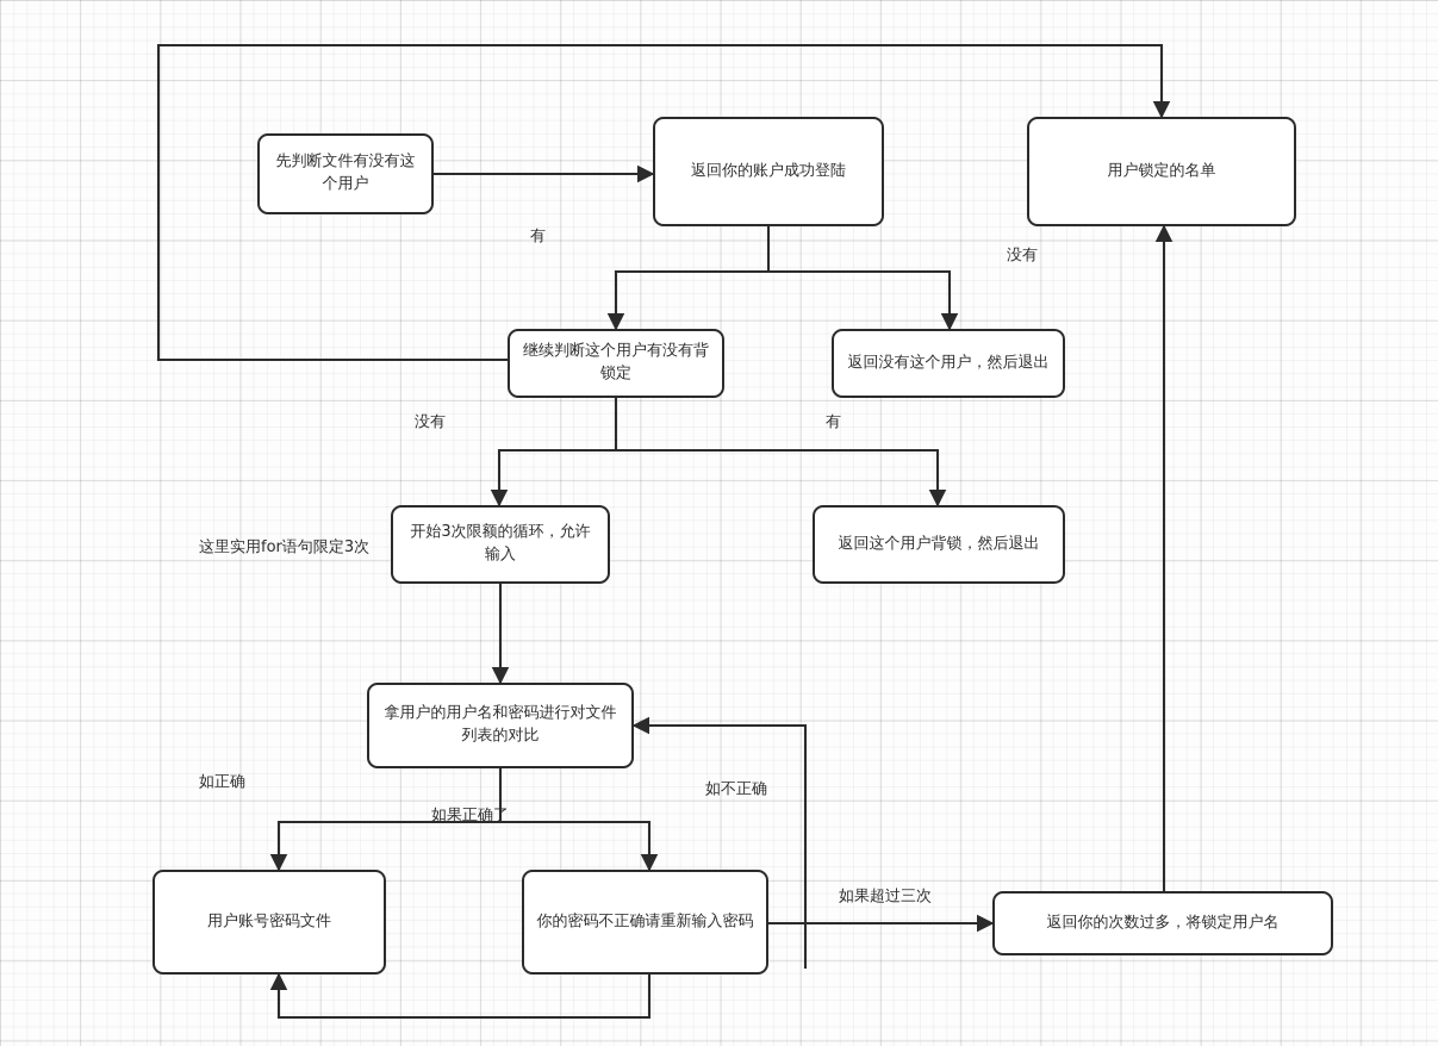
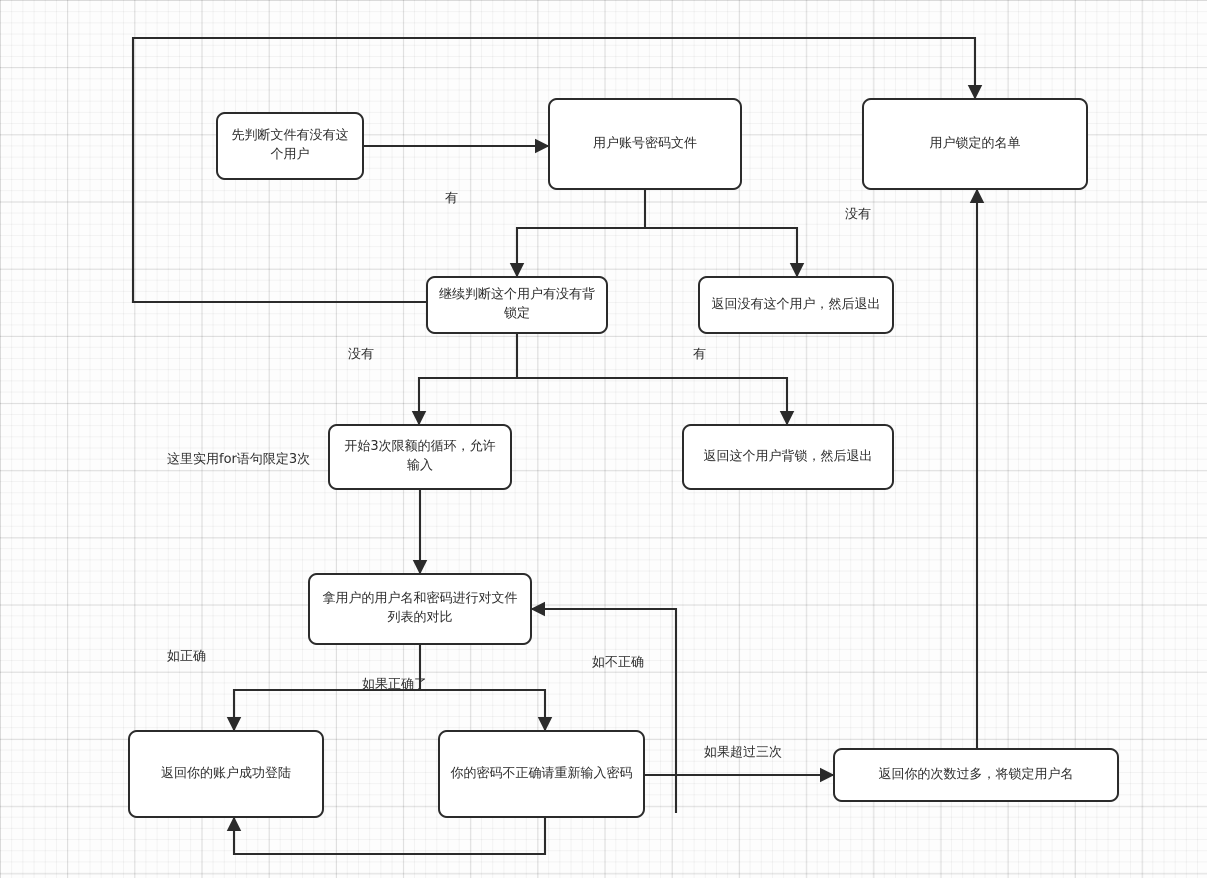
  先判断文件有没有这个用户
- 返回你的账户成功登陆
+ 用户账号密码文件
  用户锁定的名单
  继续判断这个用户有没有背锁定
  返回没有这个用户，然后退出
  开始3次限额的循环，允许输入
  返回这个用户背锁，然后退出
  拿用户的用户名和密码进行对文件列表的对比
- 用户账号密码文件
+ 返回你的账户成功登陆
  你的密码不正确请重新输入密码
  返回你的次数过多，将锁定用户名
  有
  没有
  没有
  有
  这里实用for语句限定3次
  如正确
  如不正确
  如果正确了
  如果超过三次
